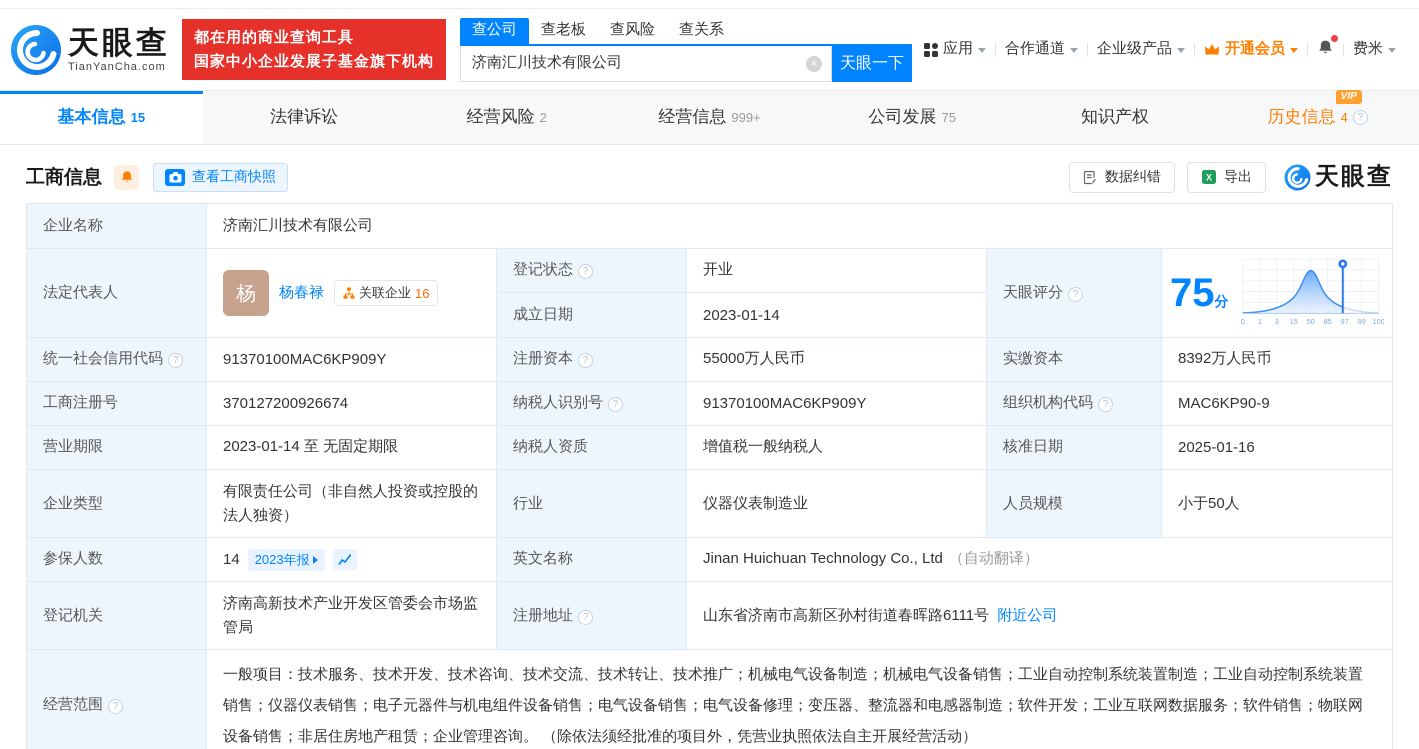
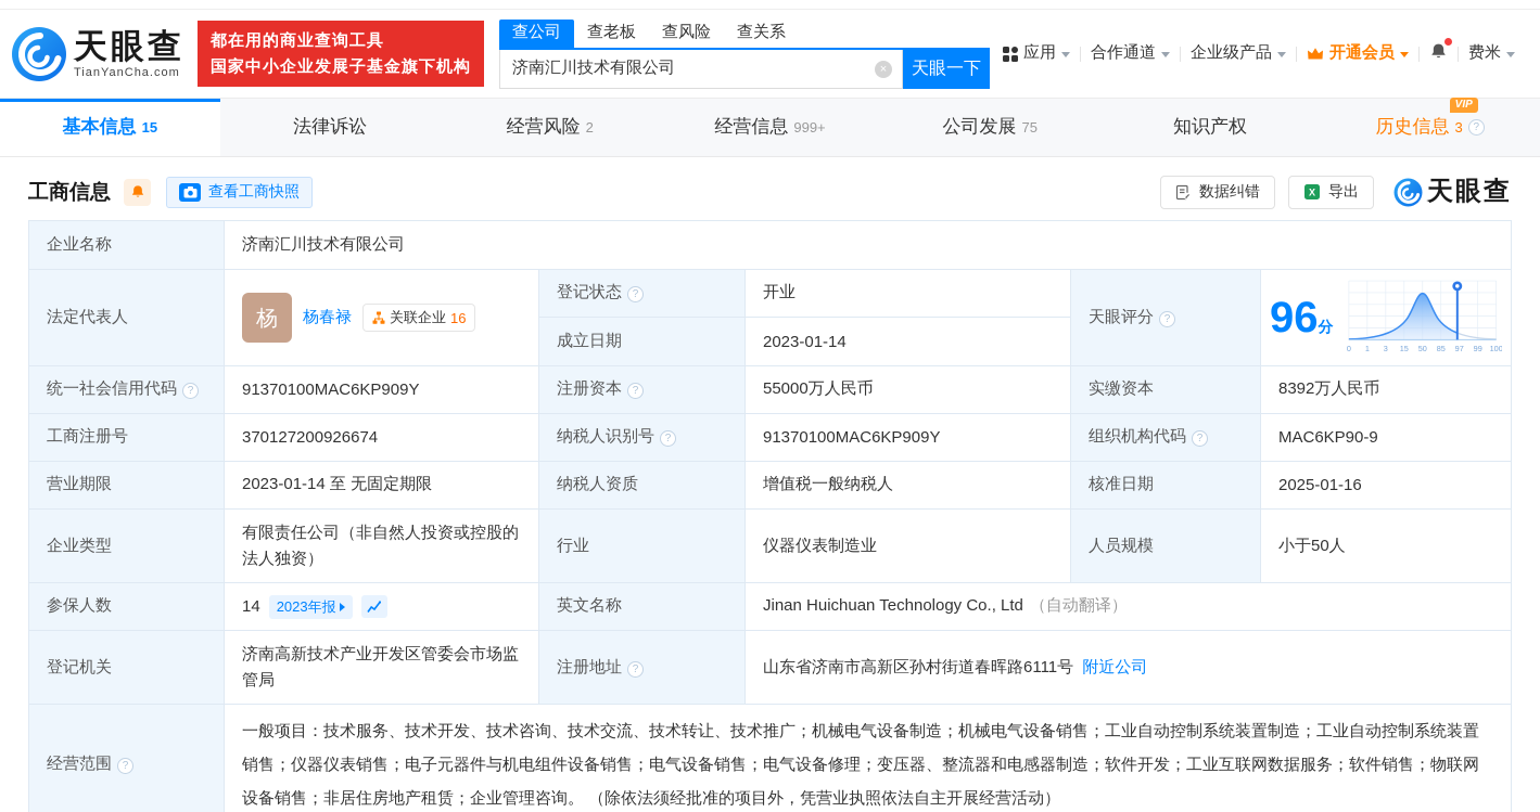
  天眼查
  TianYanCha.com
  都在用的商业查询工具
  国家中小企业发展子基金旗下机构
  查公司
  查老板
  查风险
  查关系
  济南汇川技术有限公司
  ×
  天眼一下
  应用
  合作通道
  企业级产品
  开通会员
  费米
  基本信息
  15
  法律诉讼
  经营风险
  2
  经营信息
  999+
  公司发展
  75
  知识产权
  VIP
  历史信息
- 4
+ 3
  ?
  工商信息
  查看工商快照
  数据纠错
  X
  导出
  天眼查
  企业名称	济南汇川技术有限公司
- 法定代表人	杨 杨春禄 关联企业 16	登记状态 ?	开业	天眼评分 ?	75分 0 1 3 15 50 85 97 99 100
+ 法定代表人	杨 杨春禄 关联企业 16	登记状态 ?	开业	天眼评分 ?	96分 0 1 3 15 50 85 97 99 100
  成立日期	2023-01-14
  统一社会信用代码 ?	91370100MAC6KP909Y	注册资本 ?	55000万人民币	实缴资本	8392万人民币
  工商注册号	370127200926674	纳税人识别号 ?	91370100MAC6KP909Y	组织机构代码 ?	MAC6KP90-9
  营业期限	2023-01-14 至 无固定期限	纳税人资质	增值税一般纳税人	核准日期	2025-01-16
  企业类型	有限责任公司（非自然人投资或控股的法人独资）	行业	仪器仪表制造业	人员规模	小于50人
  参保人数	14 2023年报	英文名称	Jinan Huichuan Technology Co., Ltd （自动翻译）
  登记机关	济南高新技术产业开发区管委会市场监管局	注册地址 ?	山东省济南市高新区孙村街道春晖路6111号 附近公司
  经营范围 ?	一般项目：技术服务、技术开发、技术咨询、技术交流、技术转让、技术推广；机械电气设备制造；机械电气设备销售；工业自动控制系统装置制造；工业自动控制系统装置销售；仪器仪表销售；电子元器件与机电组件设备销售；电气设备销售；电气设备修理；变压器、整流器和电感器制造；软件开发；工业互联网数据服务；软件销售；物联网设备销售；非居住房地产租赁；企业管理咨询。 （除依法须经批准的项目外，凭营业执照依法自主开展经营活动）
